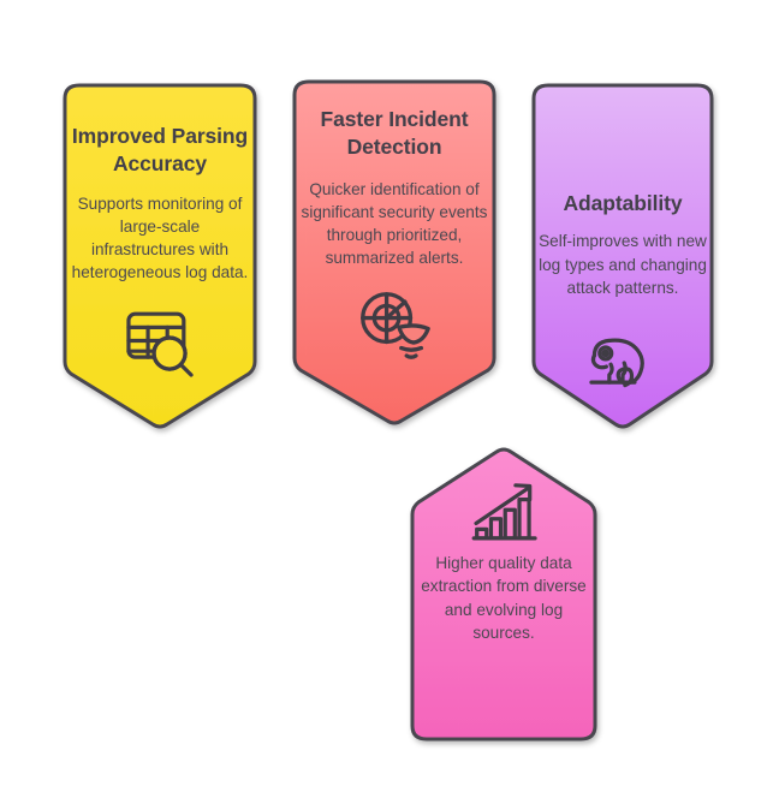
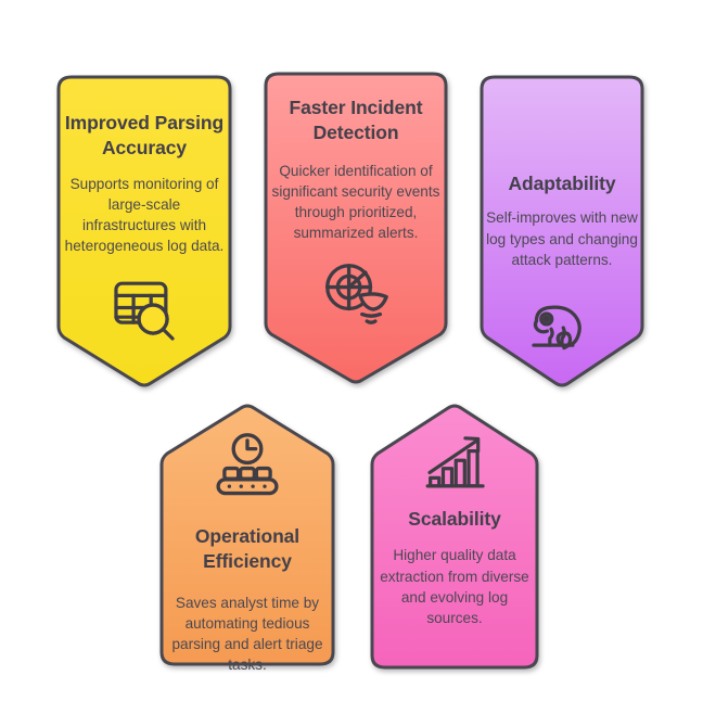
  Improved Parsing Accuracy
  Supports monitoring of large-scale infrastructures with heterogeneous log data.
  Faster Incident Detection
  Quicker identification of significant security events through prioritized, summarized alerts.
  Adaptability
  Self-improves with new log types and changing attack patterns.
+ Operational Efficiency
+ Saves analyst time by automating tedious parsing and alert triage tasks.
+ Scalability
  Higher quality data extraction from diverse and evolving log sources.
